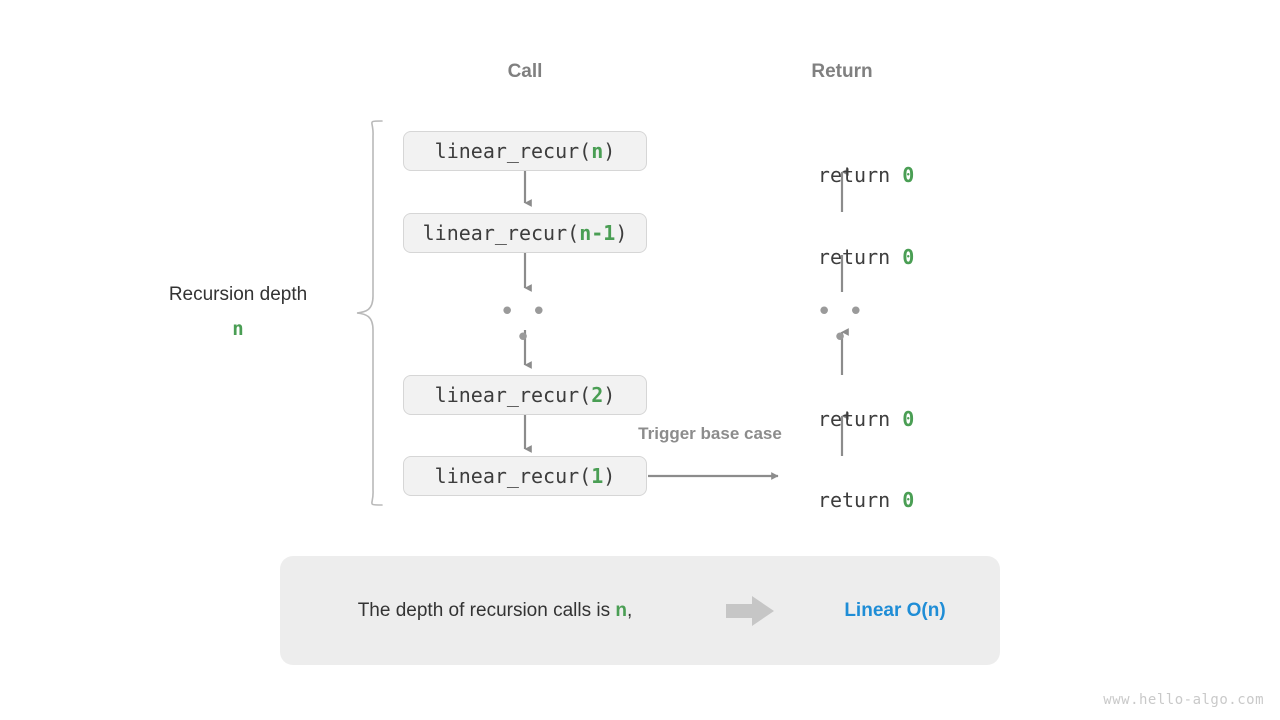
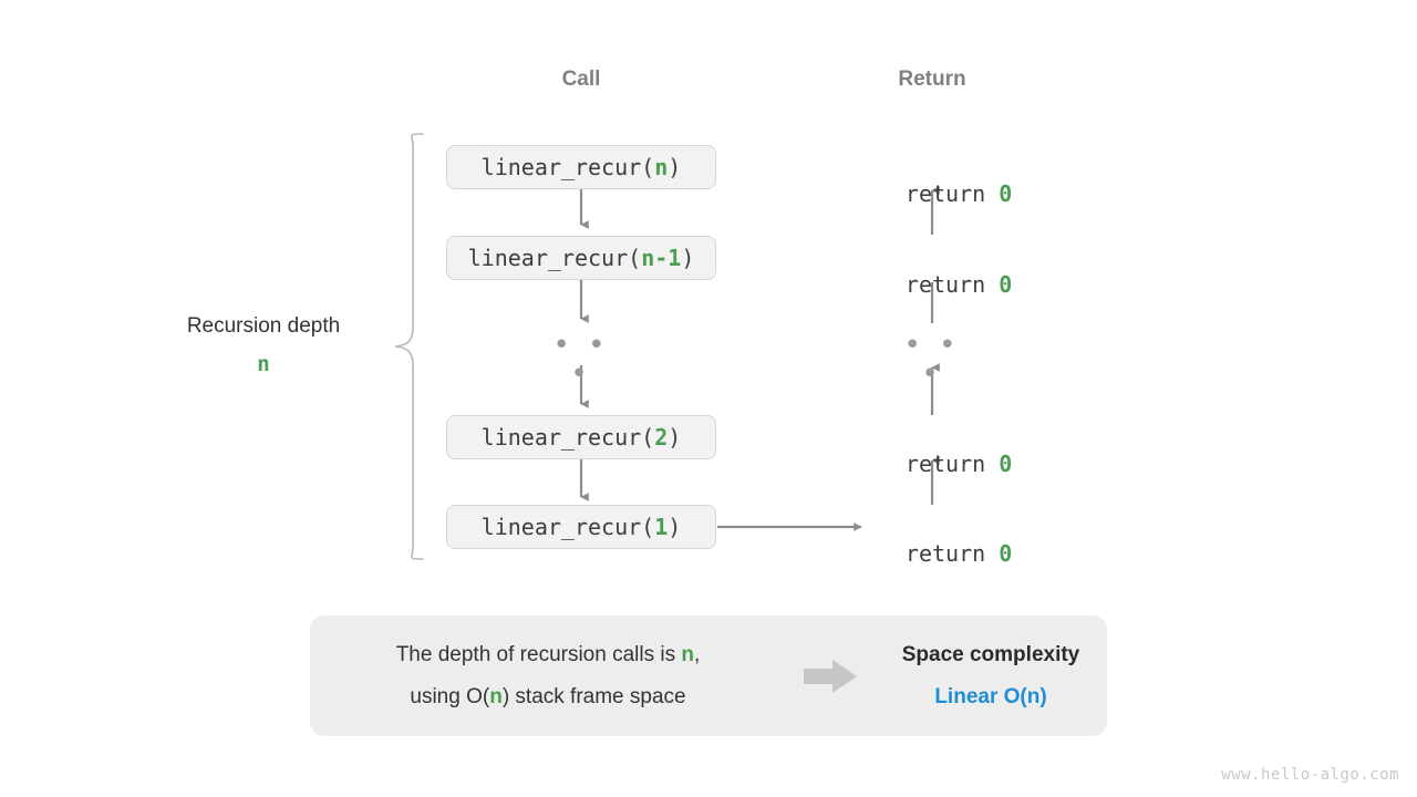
  Call
  Return
  Recursion depth
  n
  linear_recur(
  n
  )
  linear_recur(
  n-1
  )
  • • •
  linear_recur(
  2
  )
  linear_recur(
  1
  )
  return 0
  return 0
  • • •
  return 0
  return 0
- Trigger base case
  The depth of recursion calls is n,
+ using O(n) stack frame space
+ Space complexity
  Linear O(n)
  www.hello-algo.com
